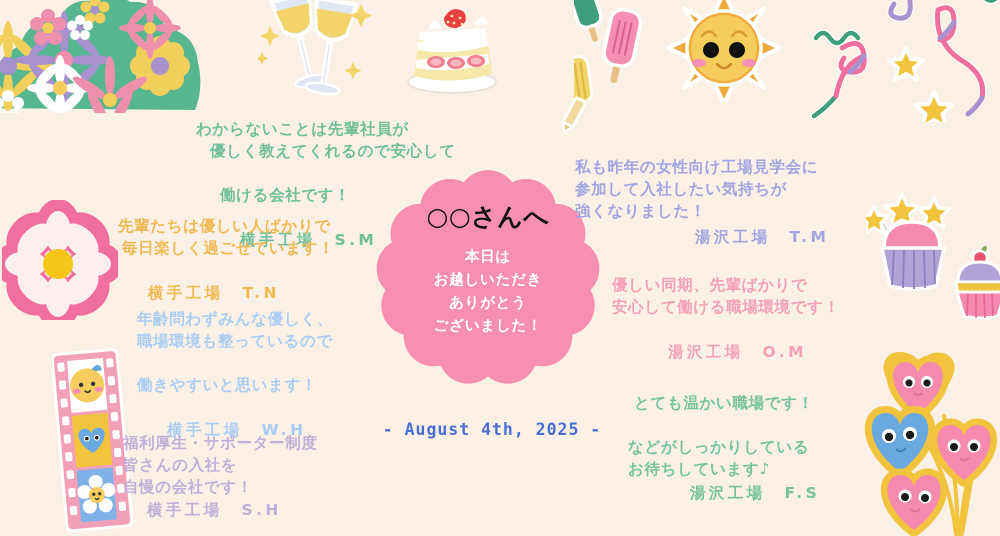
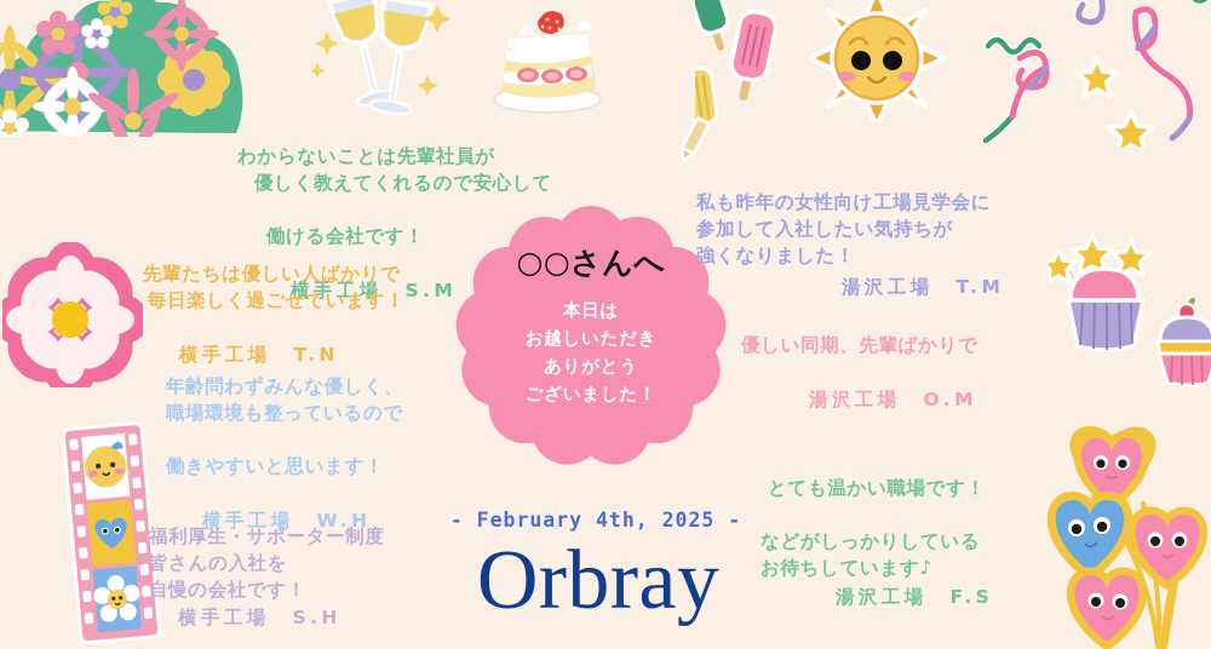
  ○○さんへ
  本日は
  お越しいただき
  ありがとう
  ございました！
  わからないことは先輩社員が
  優しく教えてくれるので安心して
  働ける会社です！
  横手工場 S.M
  先輩たちは優しい人ばかりで
  毎日楽しく過ごせています！
  横手工場 T.N
  年齢問わずみんな優しく、
  職場環境も整っているので
  働きやすいと思います！
  横手工場 W.H
  福利厚生・サポーター制度 皆さんの入社を 自慢の会社です！
  横手工場 S.H
  私も昨年の女性向け工場見学会に 参加して入社したい気持ちが 強くなりました！
  湯沢工場 T.M
  優しい同期、先輩ばかりで
- 安心して働ける職場環境です！
  湯沢工場 O.M
  とても温かい職場です！
  などがしっかりしている お待ちしています♪
  湯沢工場 F.S
- - August 4th, 2025 -
+ - February 4th, 2025 -
+ Orbray
